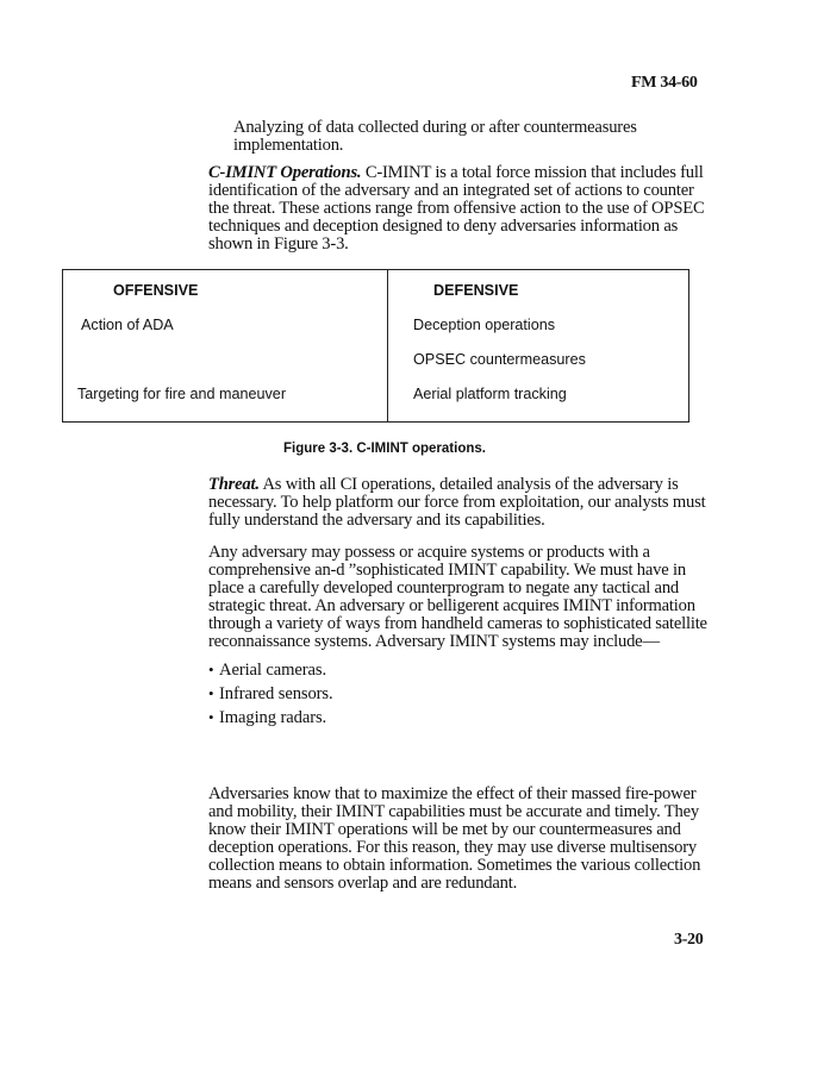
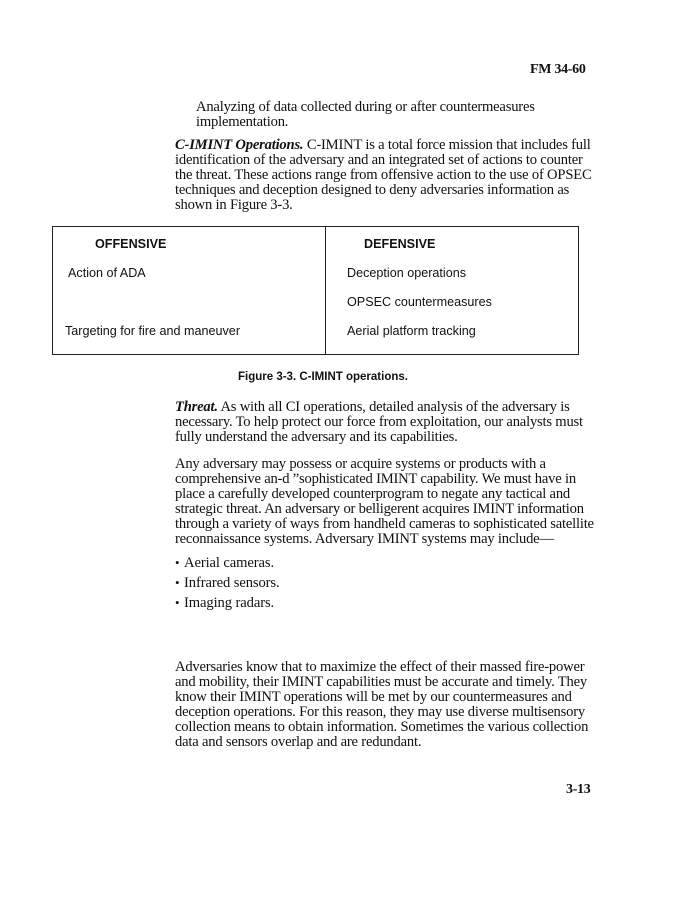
  FM 34-60
  Analyzing of data collected during or after countermeasures implementation.
  C-IMINT Operations. C-IMINT is a total force mission that includes full identification of the adversary and an integrated set of actions to counter the threat. These actions range from offensive action to the use of OPSEC techniques and deception designed to deny adversaries information as shown in Figure 3-3.
  OFFENSIVE
  DEFENSIVE
  Action of ADA
  Targeting for fire and maneuver
  Deception operations
  OPSEC countermeasures
  Aerial platform tracking
  Figure 3-3. C-IMINT operations.
- Threat. As with all CI operations, detailed analysis of the adversary is necessary. To help platform our force from exploitation, our analysts must fully understand the adversary and its capabilities.
+ Threat. As with all CI operations, detailed analysis of the adversary is necessary. To help protect our force from exploitation, our analysts must fully understand the adversary and its capabilities.
  Any adversary may possess or acquire systems or products with a comprehensive an-d ”sophisticated IMINT capability. We must have in place a carefully developed counterprogram to negate any tactical and strategic threat. An adversary or belligerent acquires IMINT information through a variety of ways from handheld cameras to sophisticated satellite reconnaissance systems. Adversary IMINT systems may include—
  • Aerial cameras.
  • Infrared sensors.
  • Imaging radars.
- Adversaries know that to maximize the effect of their massed fire-power and mobility, their IMINT capabilities must be accurate and timely. They know their IMINT operations will be met by our countermeasures and deception operations. For this reason, they may use diverse multisensory collection means to obtain information. Sometimes the various collection means and sensors overlap and are redundant.
+ Adversaries know that to maximize the effect of their massed fire-power and mobility, their IMINT capabilities must be accurate and timely. They know their IMINT operations will be met by our countermeasures and deception operations. For this reason, they may use diverse multisensory collection means to obtain information. Sometimes the various collection data and sensors overlap and are redundant.
- 3-20
+ 3-13
